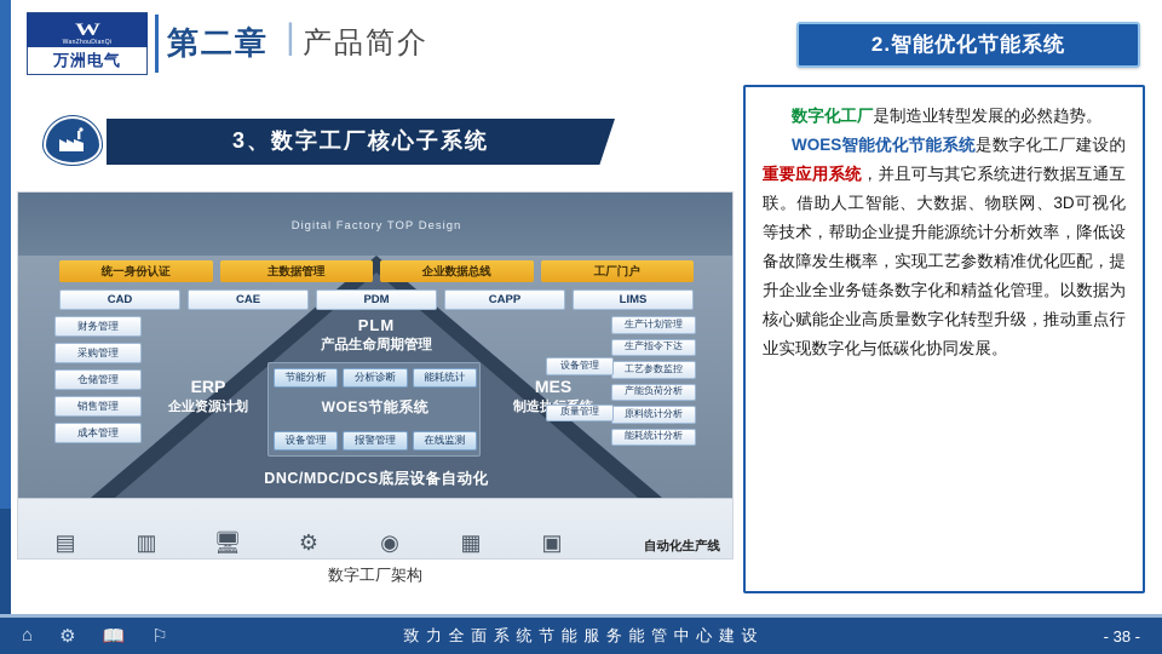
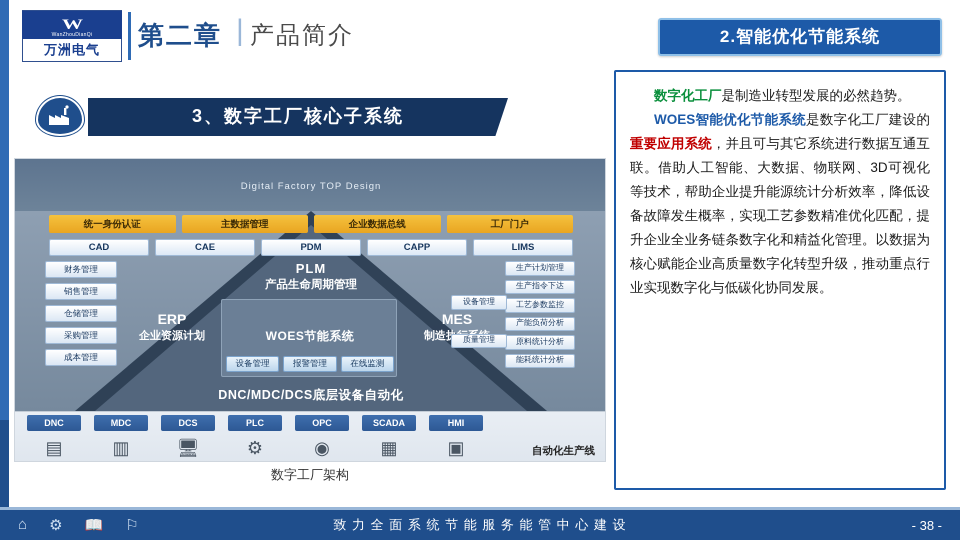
  W
  万洲电气
  第二章
  |
  产品简介
  2.智能优化节能系统
  3、数字工厂核心子系统
  Digital Factory TOP Design
  统一身份认证
  主数据管理
  企业数据总线
  工厂门户
  CAD
  CAE
  PDM
  CAPP
  LIMS
  PLM
  产品生命周期管理
- 节能分析
- 分析诊断
- 能耗统计
  WOES节能系统
  设备管理
  报警管理
  在线监测
  ERP
  企业资源计划
  MES
  财务管理
- 采购管理
+ 销售管理
  仓储管理
- 销售管理
+ 采购管理
  成本管理
  生产计划管理
  生产指令下达
  工艺参数监控
  产能负荷分析
  原料统计分析
  能耗统计分析
  设备管理
  质量管理
  DNC/MDC/DCS底层设备自动化
+ DNC
+ MDC
+ DCS
+ PLC
+ OPC
+ SCADA
+ HMI
  ▤
  ▥
  🖥
  ⚙
  ◉
  ▦
  ▣
  自动化生产线
  数字工厂架构
  数字化工厂是制造业转型发展的必然趋势。
  WOES智能优化节能系统是数字化工厂建设的重要应用系统，并且可与其它系统进行数据互通互联。借助人工智能、大数据、物联网、3D可视化等技术，帮助企业提升能源统计分析效率，降低设备故障发生概率，实现工艺参数精准优化匹配，提升企业全业务链条数字化和精益化管理。以数据为核心赋能企业高质量数字化转型升级，推动重点行业实现数字化与低碳化协同发展。
  ⌂
  ⚙
  📖
  ⚐
  致 力 全 面 系 统 节 能 服 务 能 管 中 心 建 设
  - 38 -
